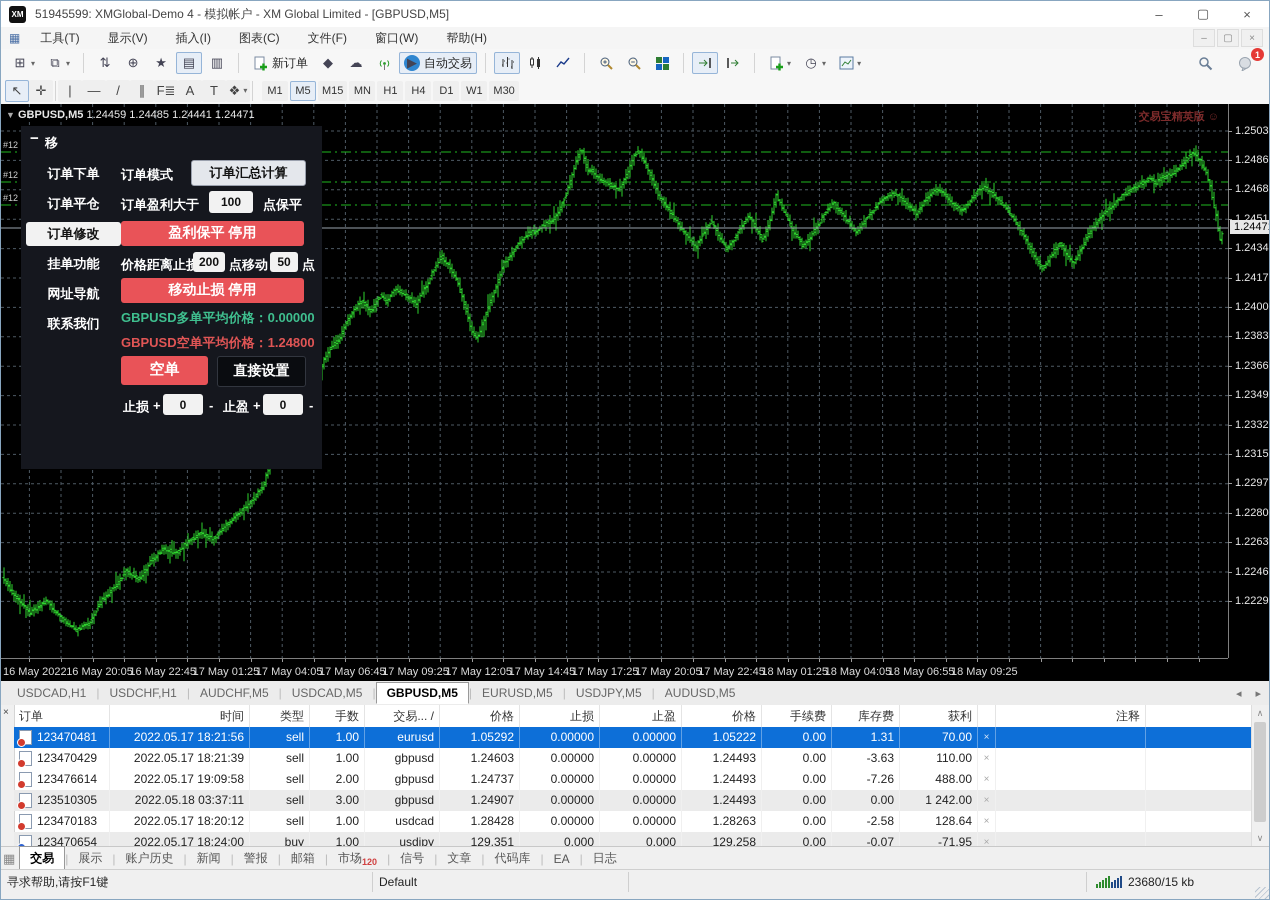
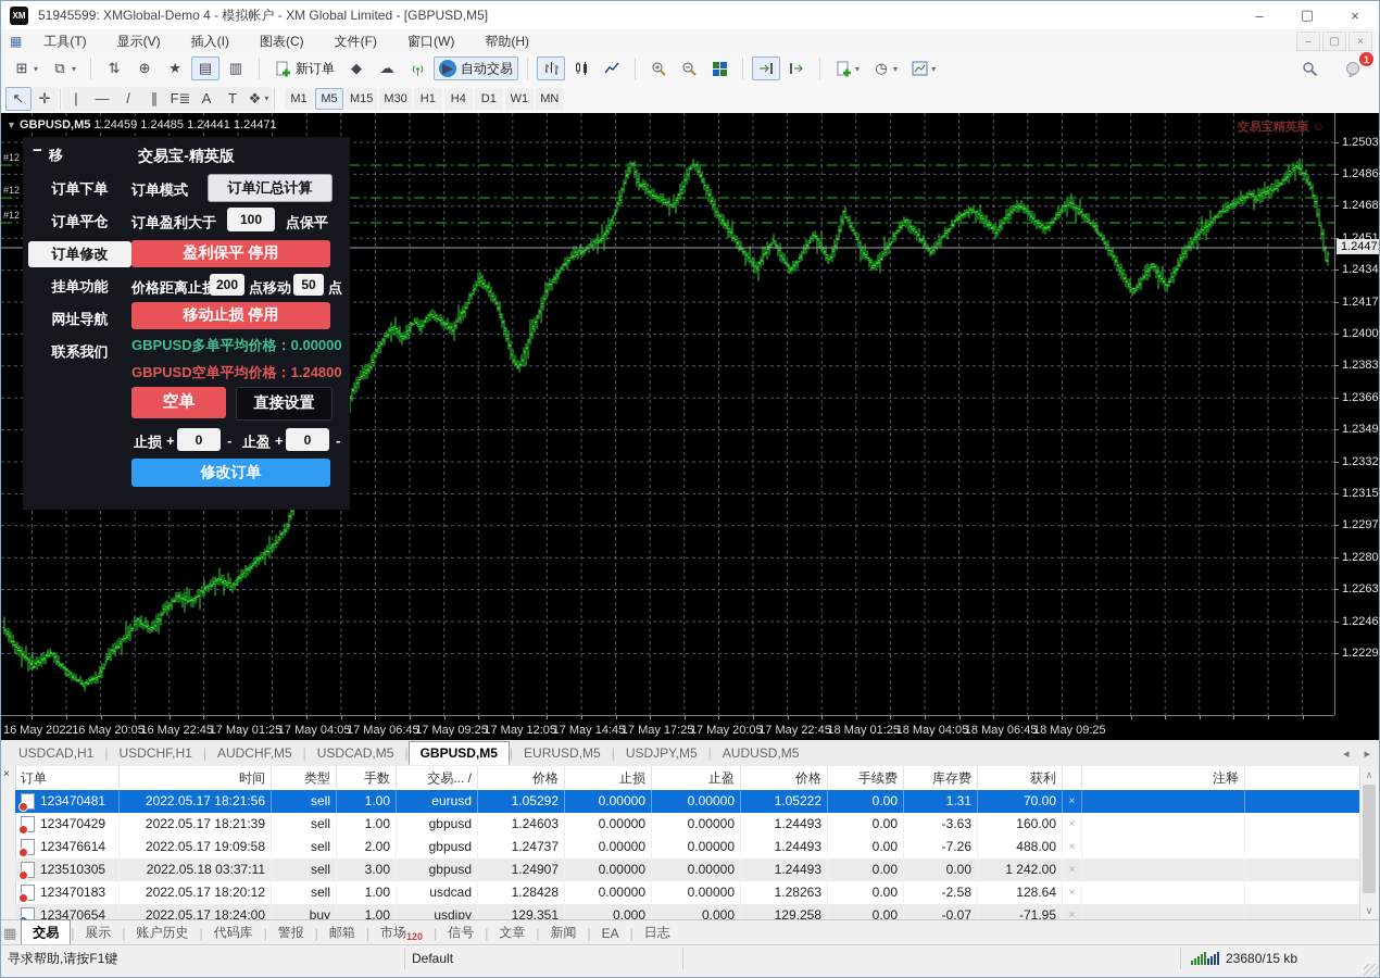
  XM
  51945599: XMGlobal-Demo 4 - 模拟帐户 - XM Global Limited - [GBPUSD,M5]
  –
  ▢
  ×
  ▦
  工具(T)
  显示(V)
  插入(I)
  图表(C)
  文件(F)
  窗口(W)
  帮助(H)
  –
  ▢
  ×
  ⊞
  ▾
  ⧉
  ▾
  ⇅
  ⊕
  ★
  ▤
  ▥
  新订单
  ◆
  ☁
  ▶
  自动交易
  ▾
  ◷
  ▾
  ▾
  1
  ↖
  ✛
  |
  —
  /
  ∥
  F≣
  A
  T
  ❖
  ▾
  M1
  M5
  M15
- MN
+ M30
  H1
  H4
  D1
  W1
- M30
+ MN
  ▼ GBPUSD,M5 1.24459 1.24485 1.24441 1.24471
  交易宝精英版 ☺
  #12
  #12
  #12
  −
  移
+ 交易宝-精英版
  订单下单
  订单平仓
  订单修改
  挂单功能
  网址导航
  联系我们
  订单模式
  订单汇总计算
  订单盈利大于
  100
  点保平
  盈利保平 停用
  价格距离止
  200
  点移动
  50
  点
  移动止损 停用
  GBPUSD多单平均价格：0.00000
  GBPUSD空单平均价格：1.24800
  空单
  直接设置
  止损
  +
  0
  -
  止盈
  +
  0
  -
+ 修改订单
  1.2503
  1.2486
  1.2468
  1.2451
  1.2434
  1.2417
  1.2400
  1.2383
  1.2366
  1.2349
  1.2332
  1.2315
  1.2297
  1.2280
  1.2263
  1.2246
  1.2229
  1.2447
  16 May 2022
  16 May 20:05
  16 May 22:45
  17 May 01:25
  17 May 04:05
  17 May 06:45
  17 May 09:25
  17 May 12:05
  17 May 14:45
  17 May 17:25
  17 May 20:05
  17 May 22:45
  18 May 01:25
  18 May 04:05
- 18 May 06:55
+ 18 May 06:45
  18 May 09:25
  USDCAD,H1
  |
  USDCHF,H1
  |
  AUDCHF,M5
  |
  USDCAD,M5
  |
  GBPUSD,M5
  |
  EURUSD,M5
  |
  USDJPY,M5
  |
  AUDUSD,M5
  ◂
  ▸
  ×
  订单
  时间
  类型
  手数
  交易... /
  价格
  止损
  止盈
  价格
  手续费
  库存费
  获利
  注释
  123470481
  2022.05.17 18:21:56
  sell
  1.00
  eurusd
  1.05292
  0.00000
  0.00000
  1.05222
  0.00
  1.31
  70.00
  ×
  123470429
  2022.05.17 18:21:39
  sell
  1.00
  gbpusd
  1.24603
  0.00000
  0.00000
  1.24493
  0.00
  -3.63
- 110.00
+ 160.00
  ×
  123476614
  2022.05.17 19:09:58
  sell
  2.00
  gbpusd
  1.24737
  0.00000
  0.00000
  1.24493
  0.00
  -7.26
  488.00
  ×
  123510305
  2022.05.18 03:37:11
  sell
  3.00
  gbpusd
  1.24907
  0.00000
  0.00000
  1.24493
  0.00
  0.00
  1 242.00
  ×
  123470183
  2022.05.17 18:20:12
  sell
  1.00
  usdcad
  1.28428
  0.00000
  0.00000
  1.28263
  0.00
  -2.58
  128.64
  ×
  123470654
  2022.05.17 18:24:00
  buy
  1.00
  usdjpy
  129.351
  0.000
  0.000
  129.258
  0.00
  -0.07
  -71.95
  ×
  ∧
  ∨
  ▦
  交易
  |
  展示
  |
  账户历史
  |
- 新闻
+ 代码库
  |
  警报
  |
  邮箱
  |
  市场120
  |
  信号
  |
  文章
  |
- 代码库
+ 新闻
  |
  EA
  |
  日志
  寻求帮助,请按F1键
  Default
  23680/15 kb
